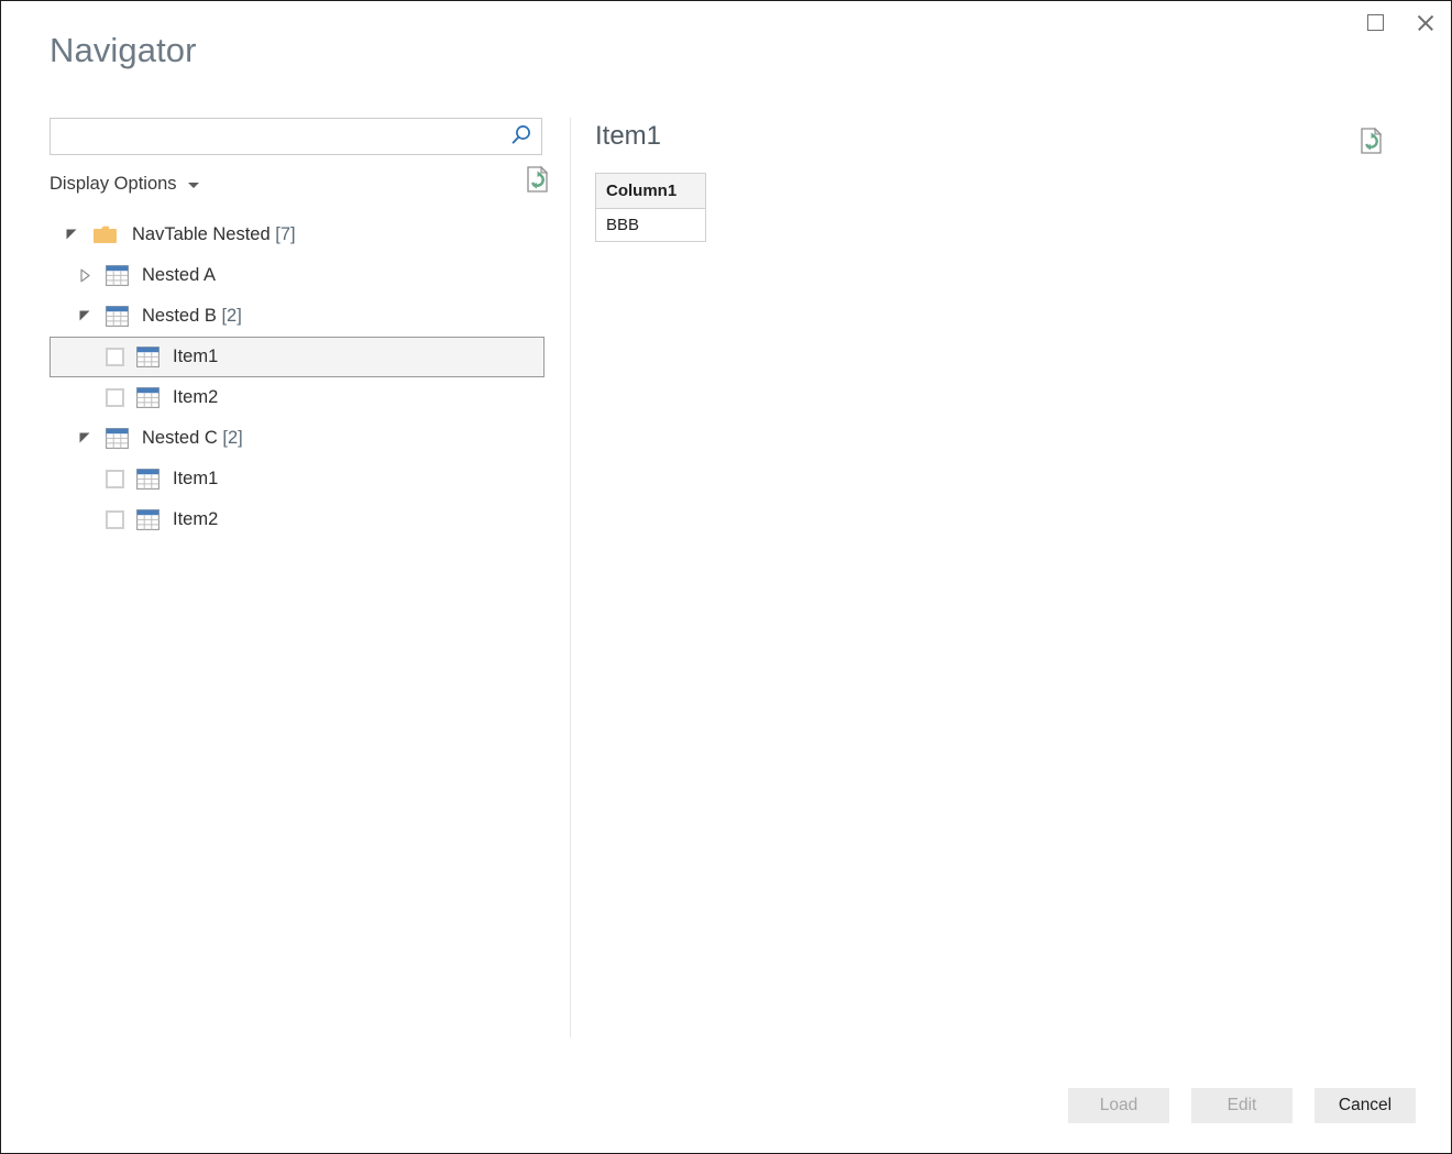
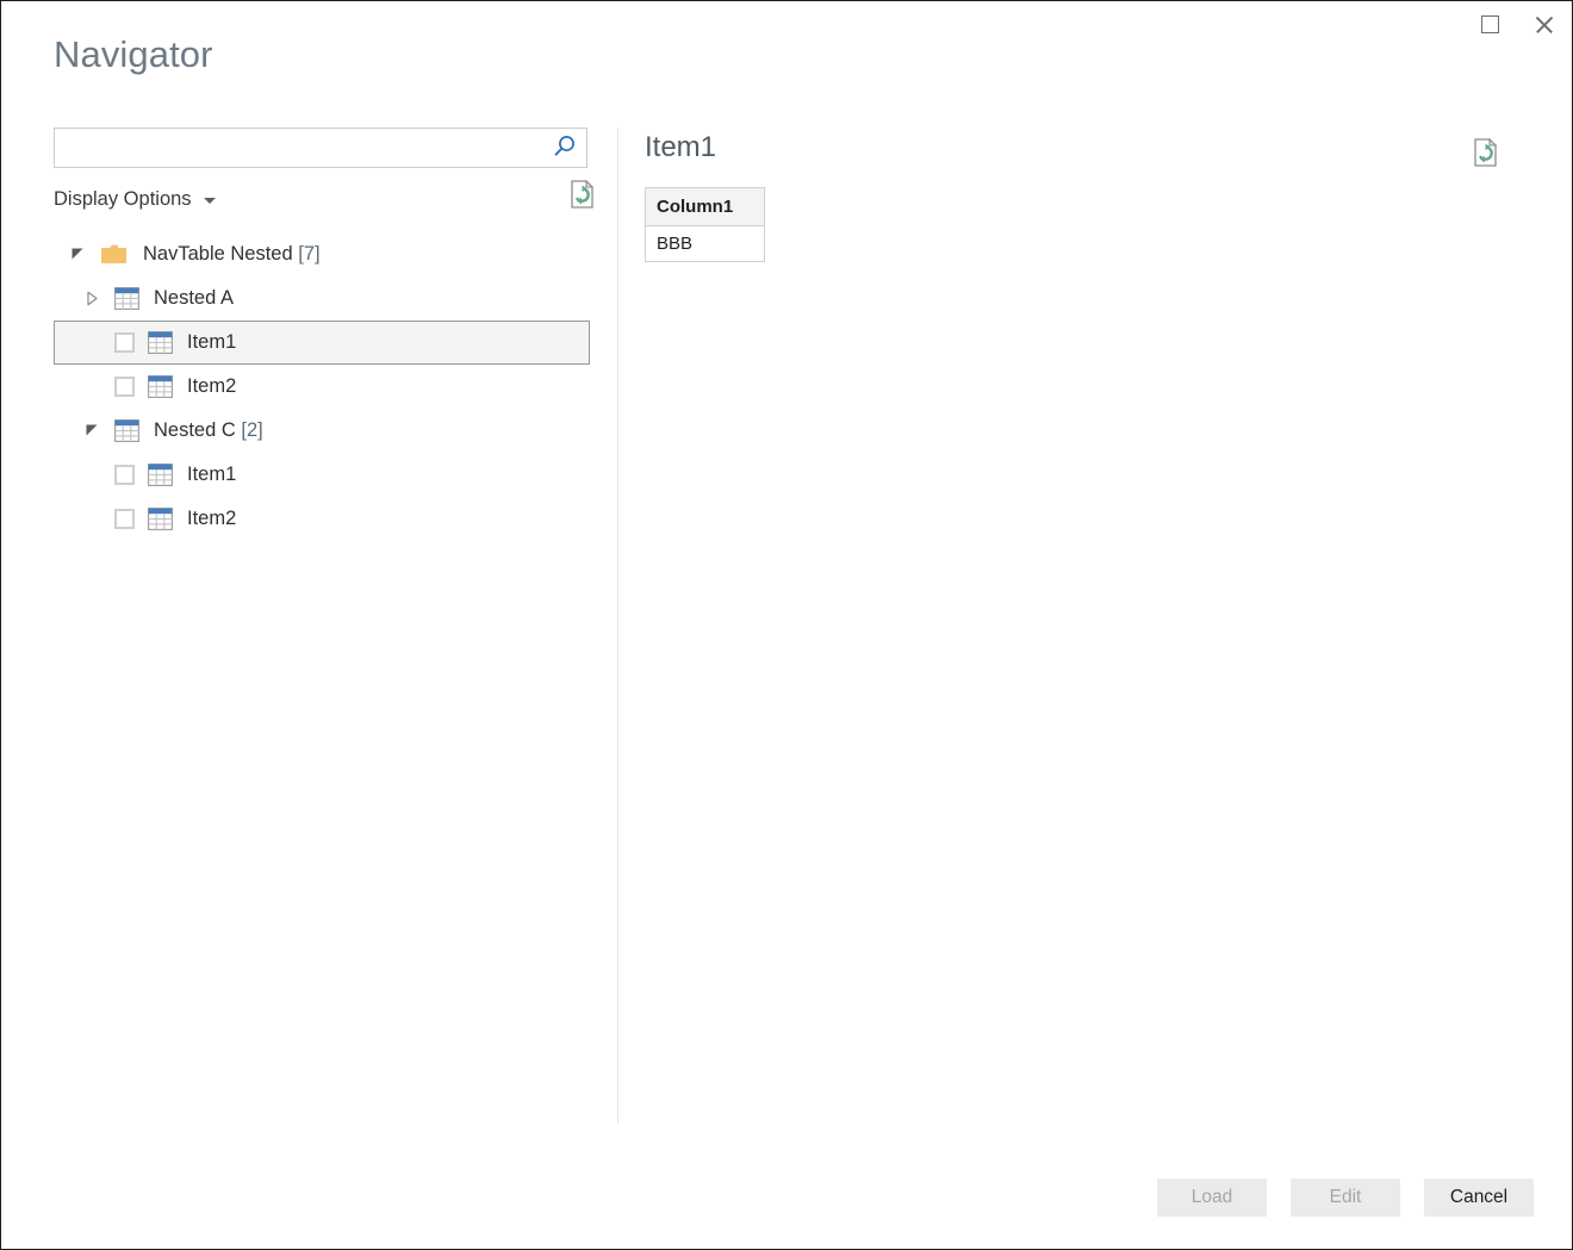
  Navigator
  Display Options
  NavTable Nested [7]
  Nested A
- Nested B [2]
  Item1
  Item2
  Nested C [2]
  Item1
  Item2
  Item1
  Column1
  BBB
  Load
  Edit
  Cancel
